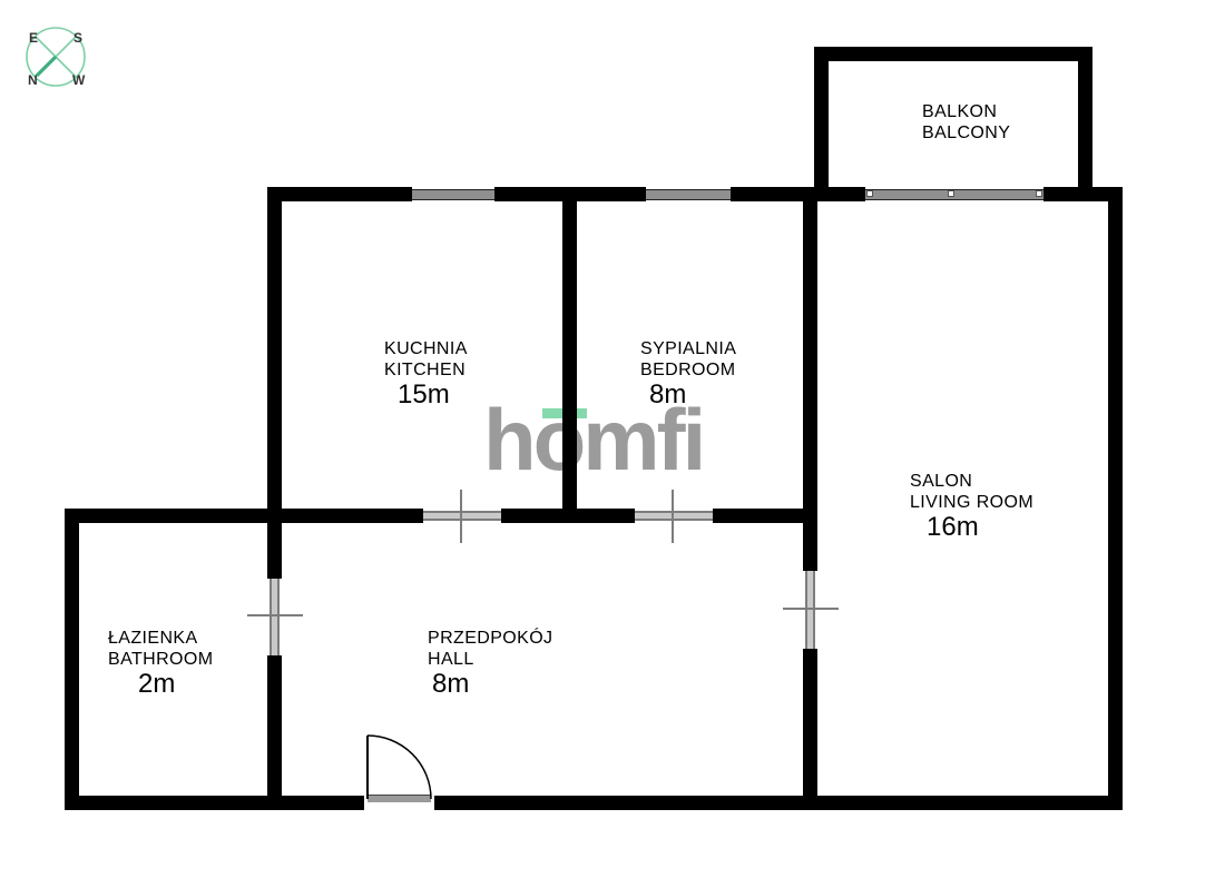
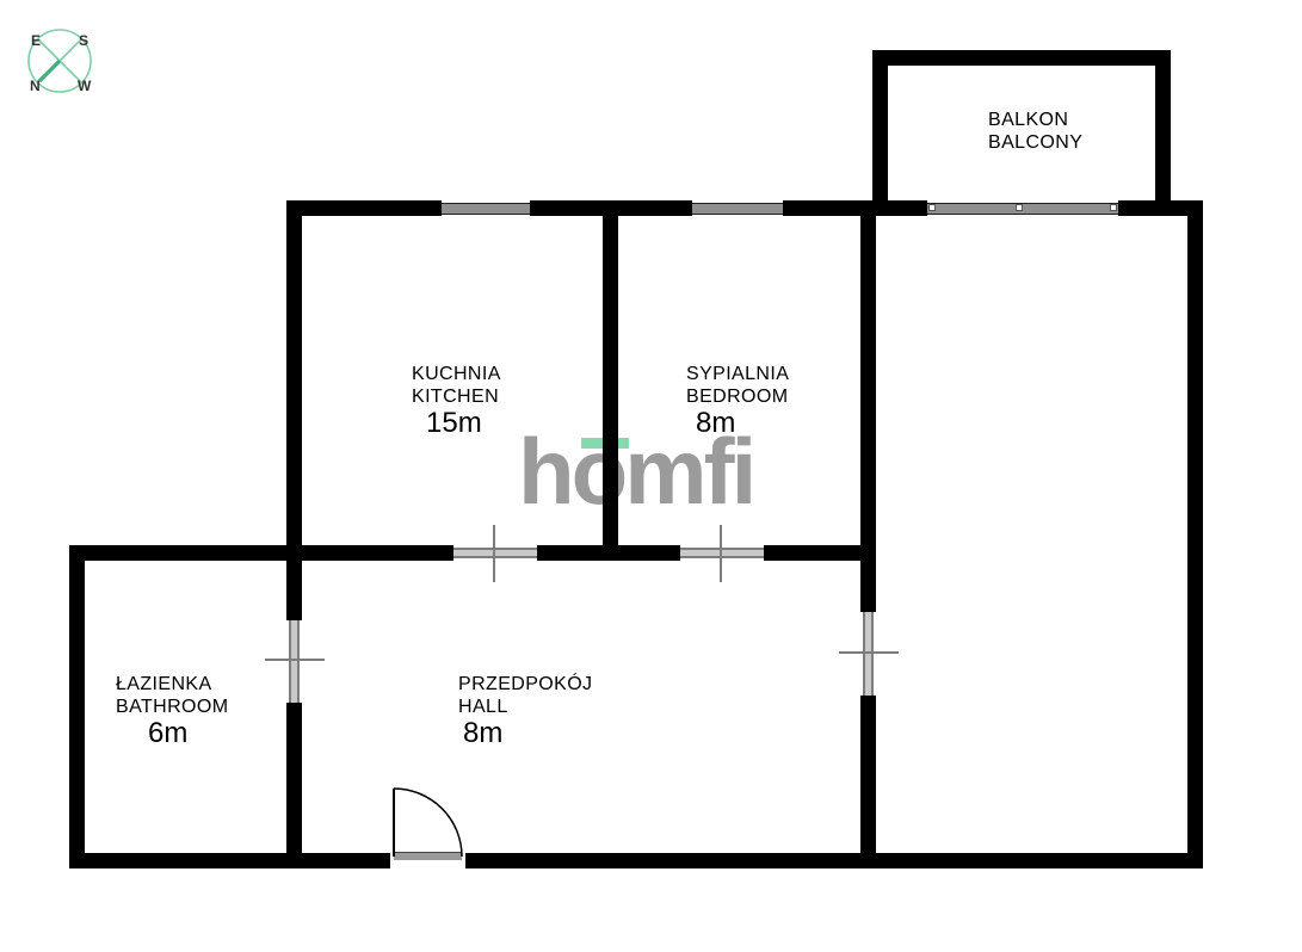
  E
  S
  N
  W
  homfi
  BALKON
  BALCONY
  KUCHNIA
  KITCHEN
  15m
  SYPIALNIA
  BEDROOM
  8m
- SALON
- LIVING ROOM
- 16m
  ŁAZIENKA
  BATHROOM
- 2m
+ 6m
  PRZEDPOKÓJ
  HALL
  8m
